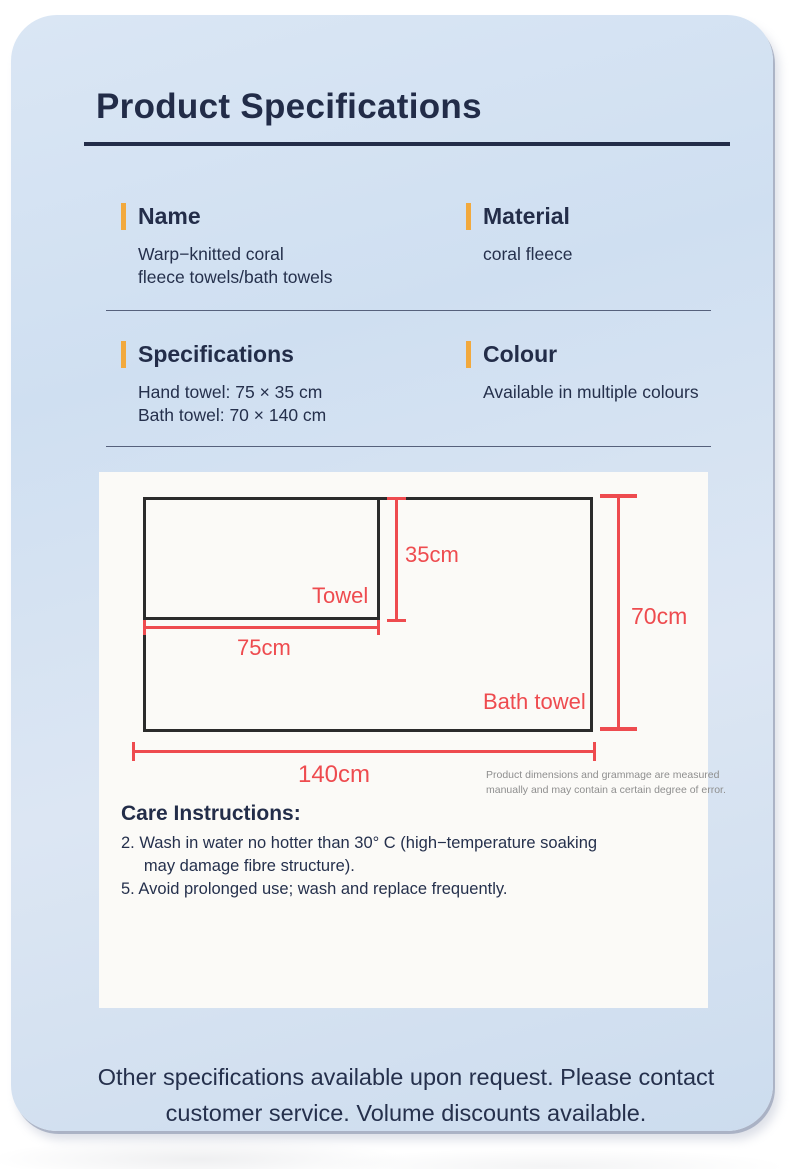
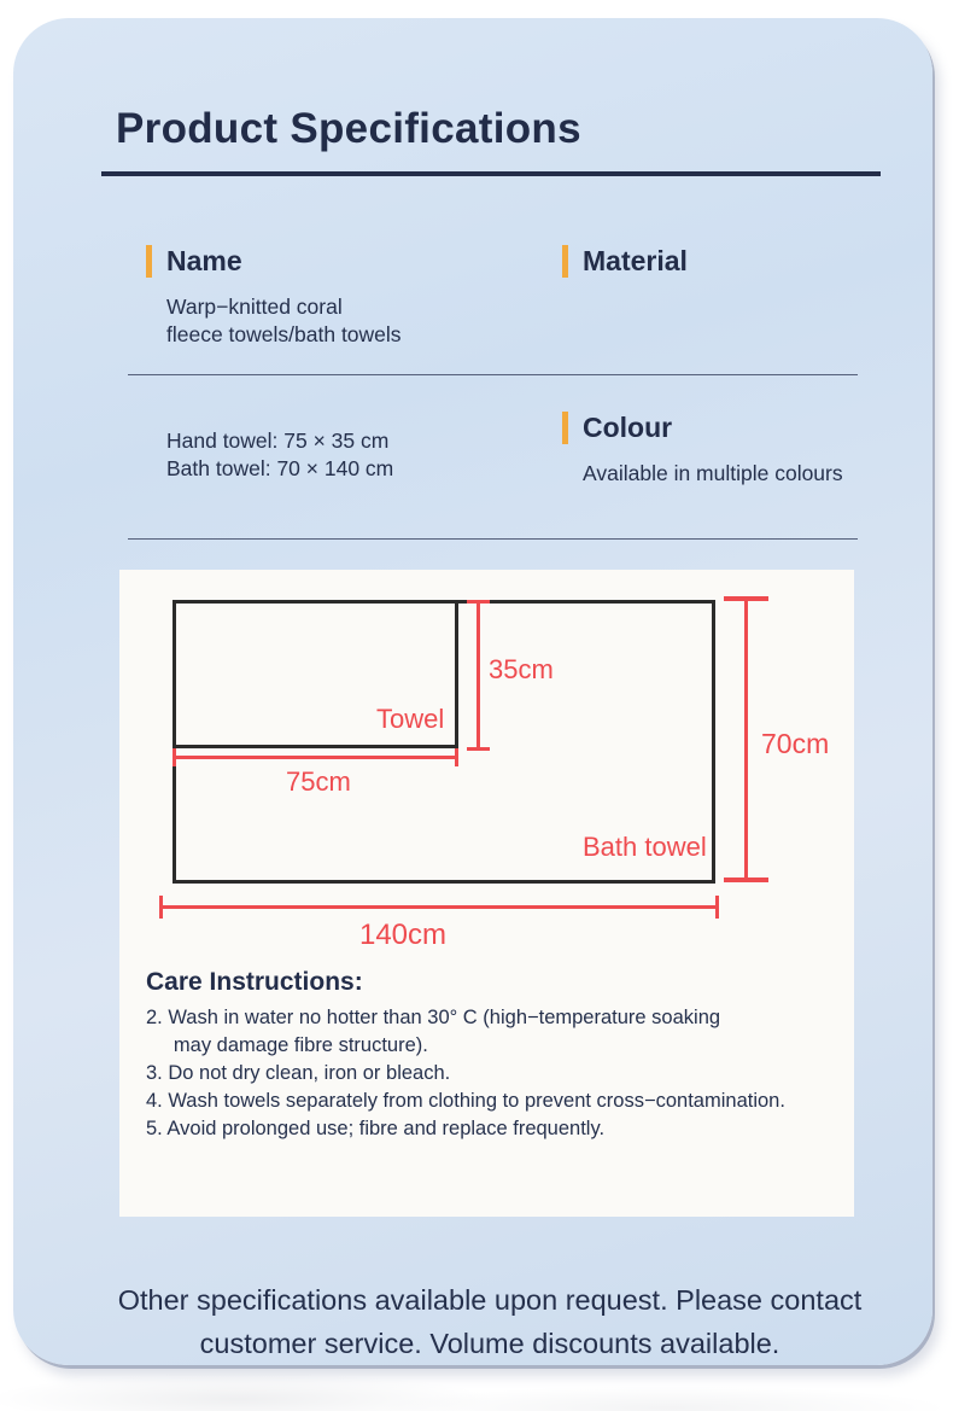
  Product Specifications
  Name
  Warp−knitted coral
  fleece towels/bath towels
  Material
- coral fleece
- Specifications
  Hand towel: 75 × 35 cm
  Bath towel: 70 × 140 cm
  Colour
  Available in multiple colours
  35cm
  Towel
  75cm
  70cm
  Bath towel
  140cm
- Product dimensions and grammage are measured
- manually and may contain a certain degree of error.
  Care Instructions:
  2. Wash in water no hotter than 30° C (high−temperature soaking
  may damage fibre structure).
+ 3. Do not dry clean, iron or bleach.
+ 4. Wash towels separately from clothing to prevent cross−contamination.
- 5. Avoid prolonged use; wash and replace frequently.
+ 5. Avoid prolonged use; fibre and replace frequently.
  Other specifications available upon request. Please contact
  customer service. Volume discounts available.
